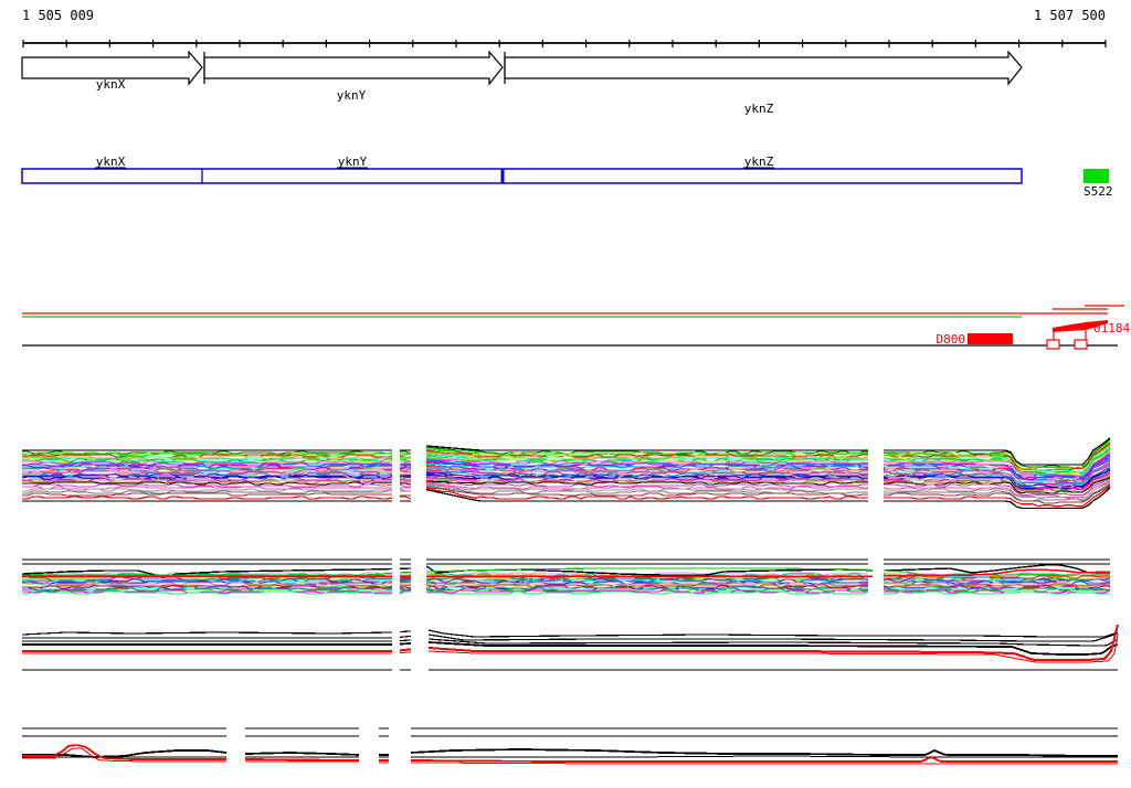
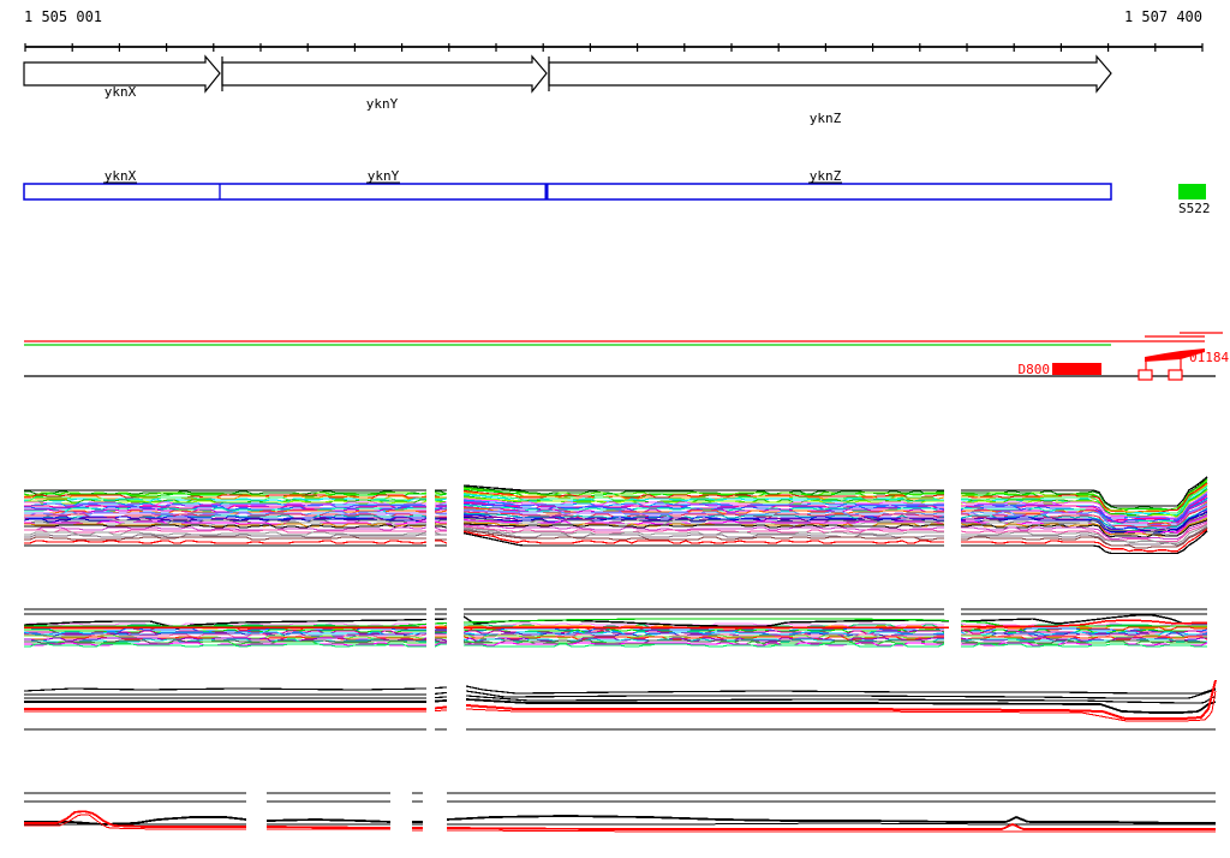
- 1 505 009
+ 1 505 001
- 1 507 500
+ 1 507 400
  yknX
  yknY
  yknZ
  yknX
  yknY
  yknZ
  S522
  D800
  01184
